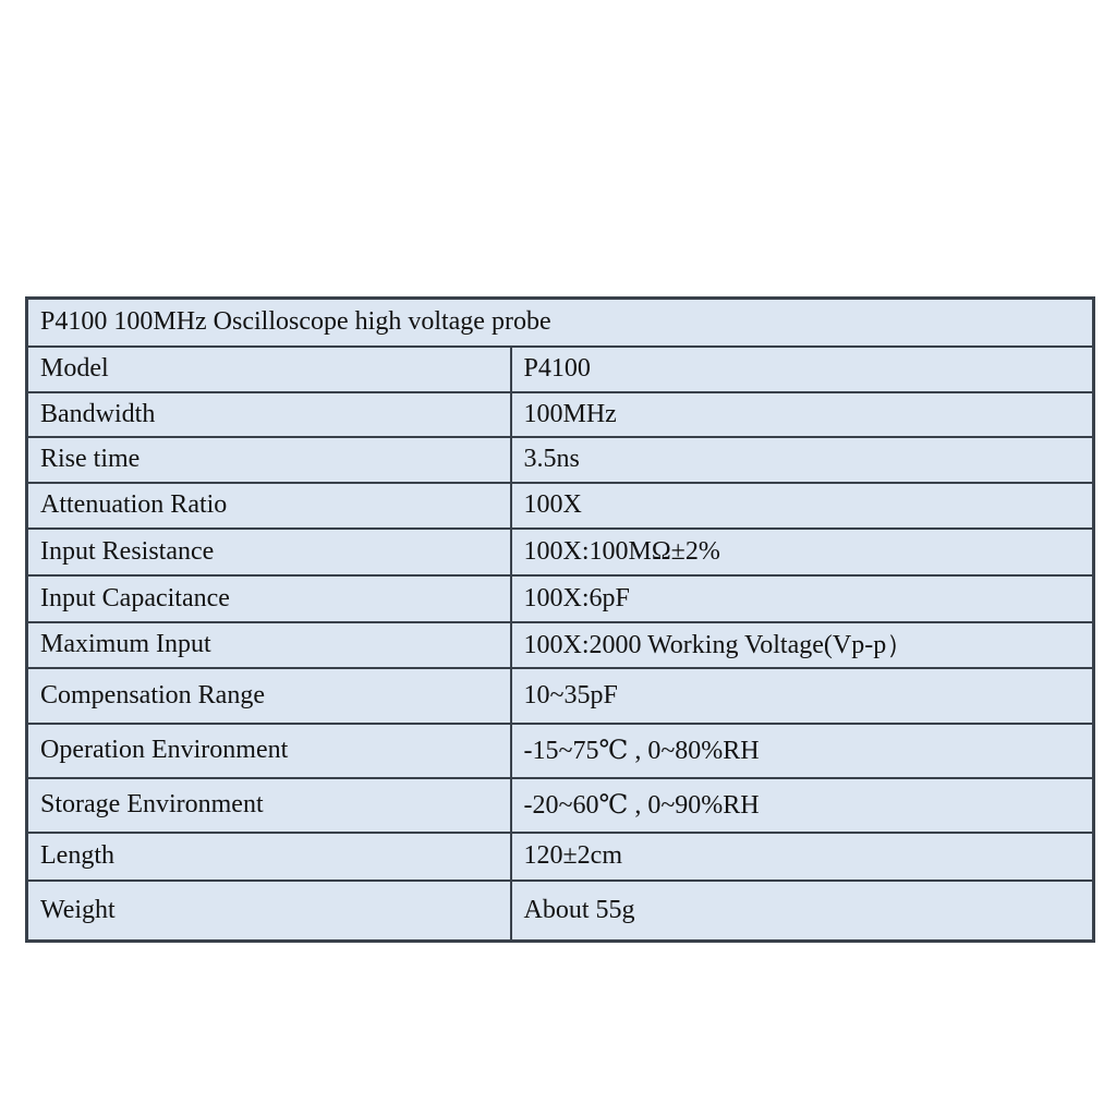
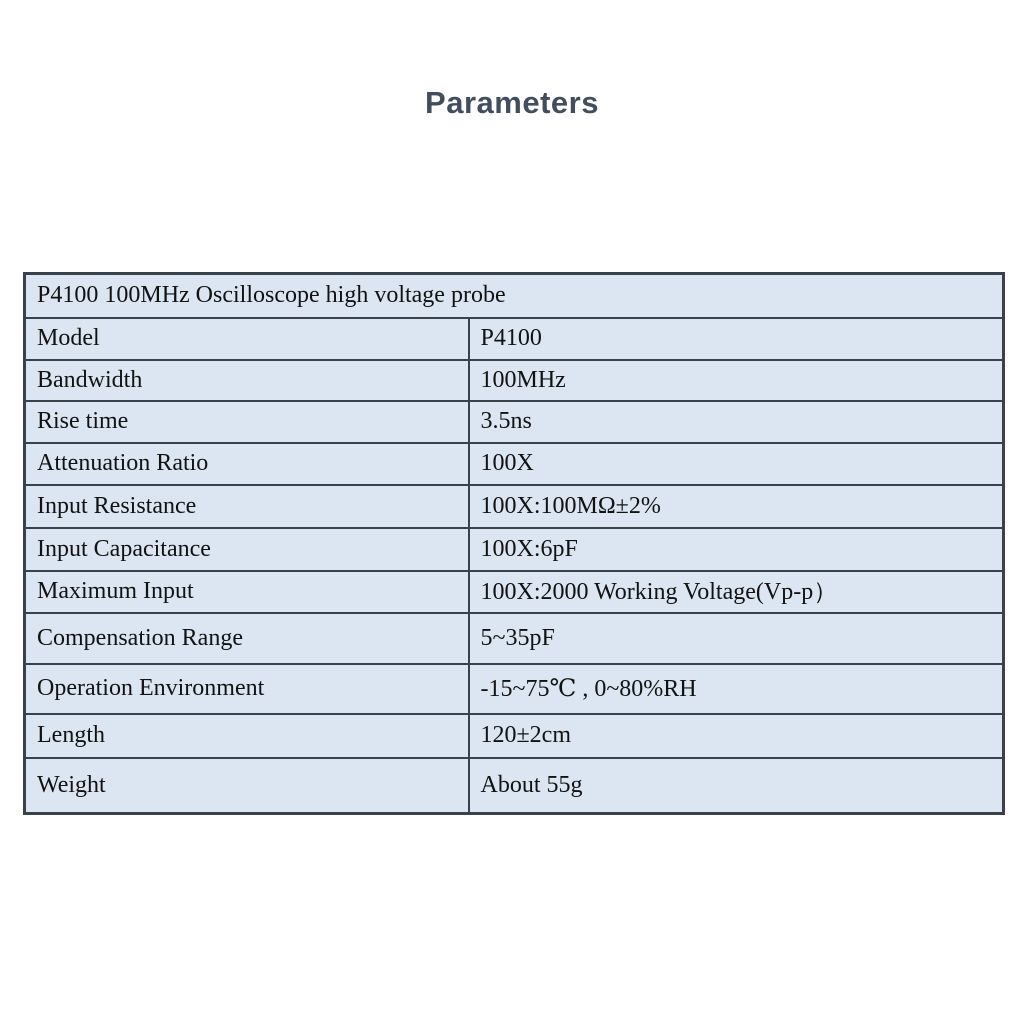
+ Parameters
  P4100 100MHz Oscilloscope high voltage probe
  Model	P4100
  Bandwidth	100MHz
  Rise time	3.5ns
  Attenuation Ratio	100X
  Input Resistance	100X:100MΩ±2%
  Input Capacitance	100X:6pF
  Maximum Input	100X:2000 Working Voltage(Vp-p）
- Compensation Range	10~35pF
+ Compensation Range	5~35pF
  Operation Environment	-15~75℃ , 0~80%RH
- Storage Environment	-20~60℃ , 0~90%RH
  Length	120±2cm
  Weight	About 55g
